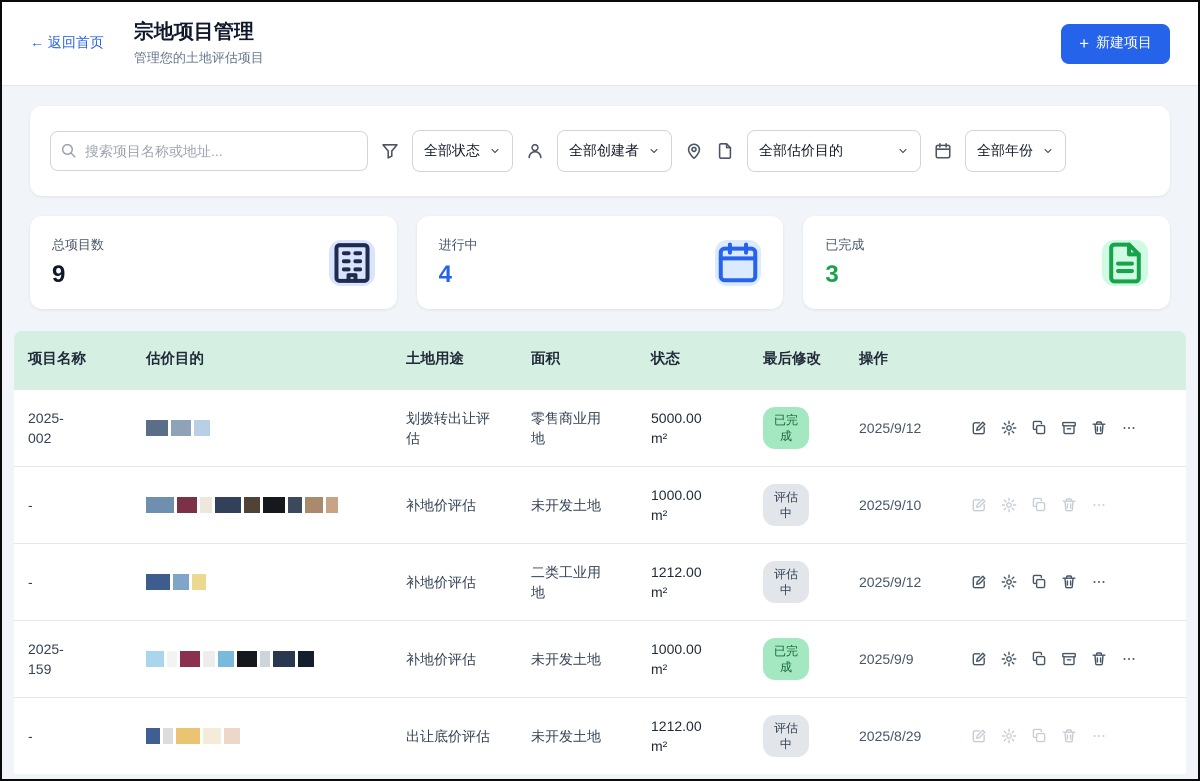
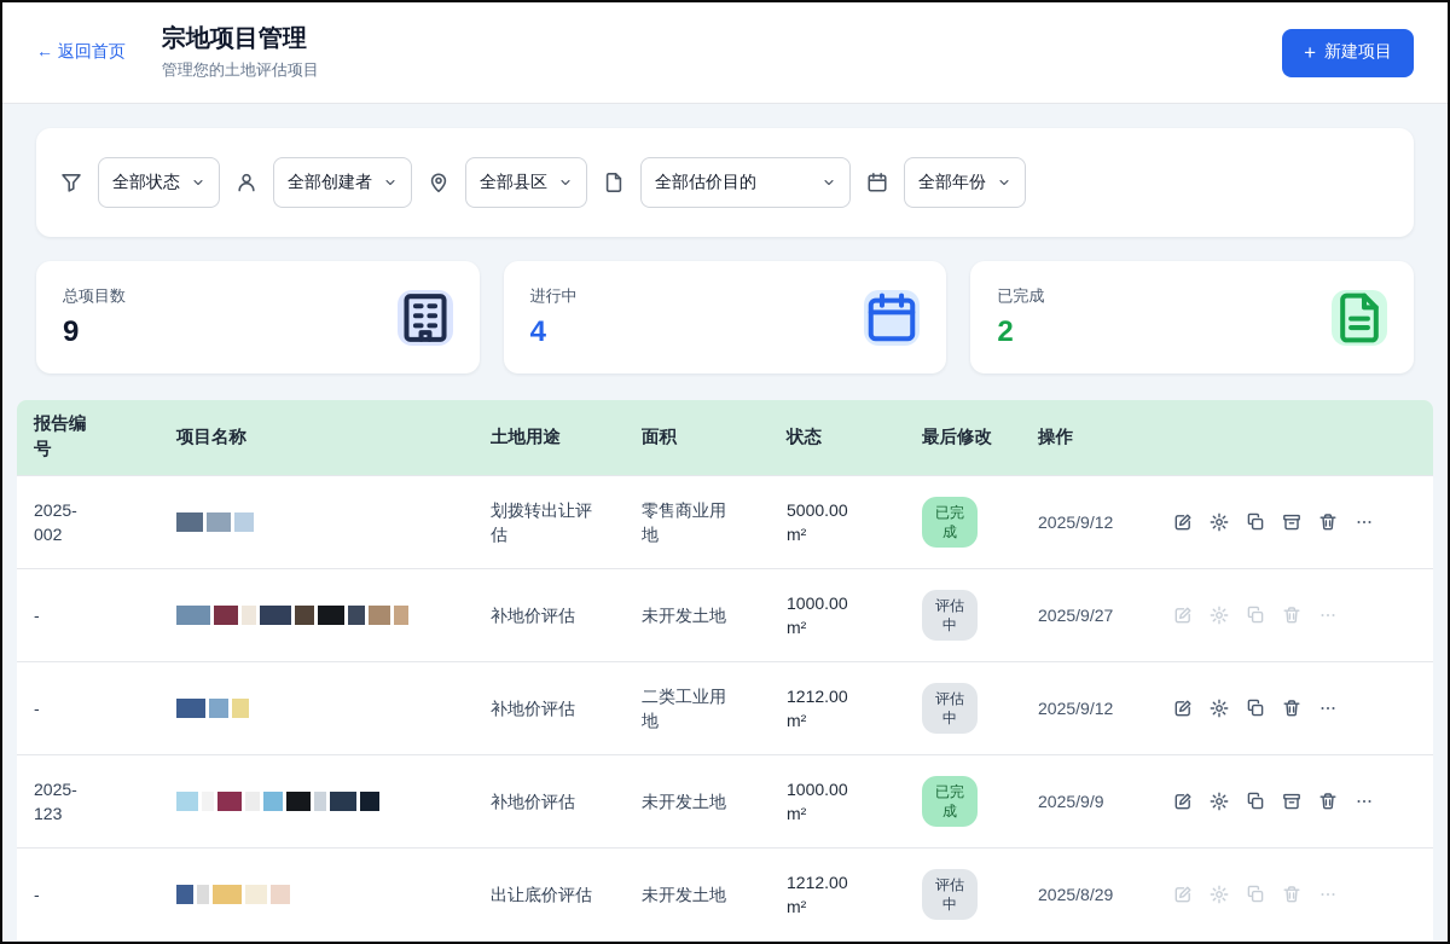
  ← 返回首页
  宗地项目管理
  管理您的土地评估项目
  +
  新建项目
- 搜索项目名称或地址...
  全部状态
  全部创建者
+ 全部县区
  全部估价目的
  全部年份
  总项目数
  9
  进行中
  4
  已完成
- 3
+ 2
+ 报告编号
  项目名称
- 估价目的
  土地用途
  面积
  状态
  最后修改
  操作
  2025-002
  划拨转出让评估
  零售商业用地
  5000.00
  m²
  已完成
  2025/9/12
  -
  补地价评估
  未开发土地
  1000.00
  m²
  评估中
- 2025/9/10
+ 2025/9/27
  -
  补地价评估
  二类工业用地
  1212.00
  m²
  评估中
  2025/9/12
- 2025-159
+ 2025-123
  补地价评估
  未开发土地
  1000.00
  m²
  已完成
  2025/9/9
  -
  出让底价评估
  未开发土地
  1212.00
  m²
  评估中
  2025/8/29
